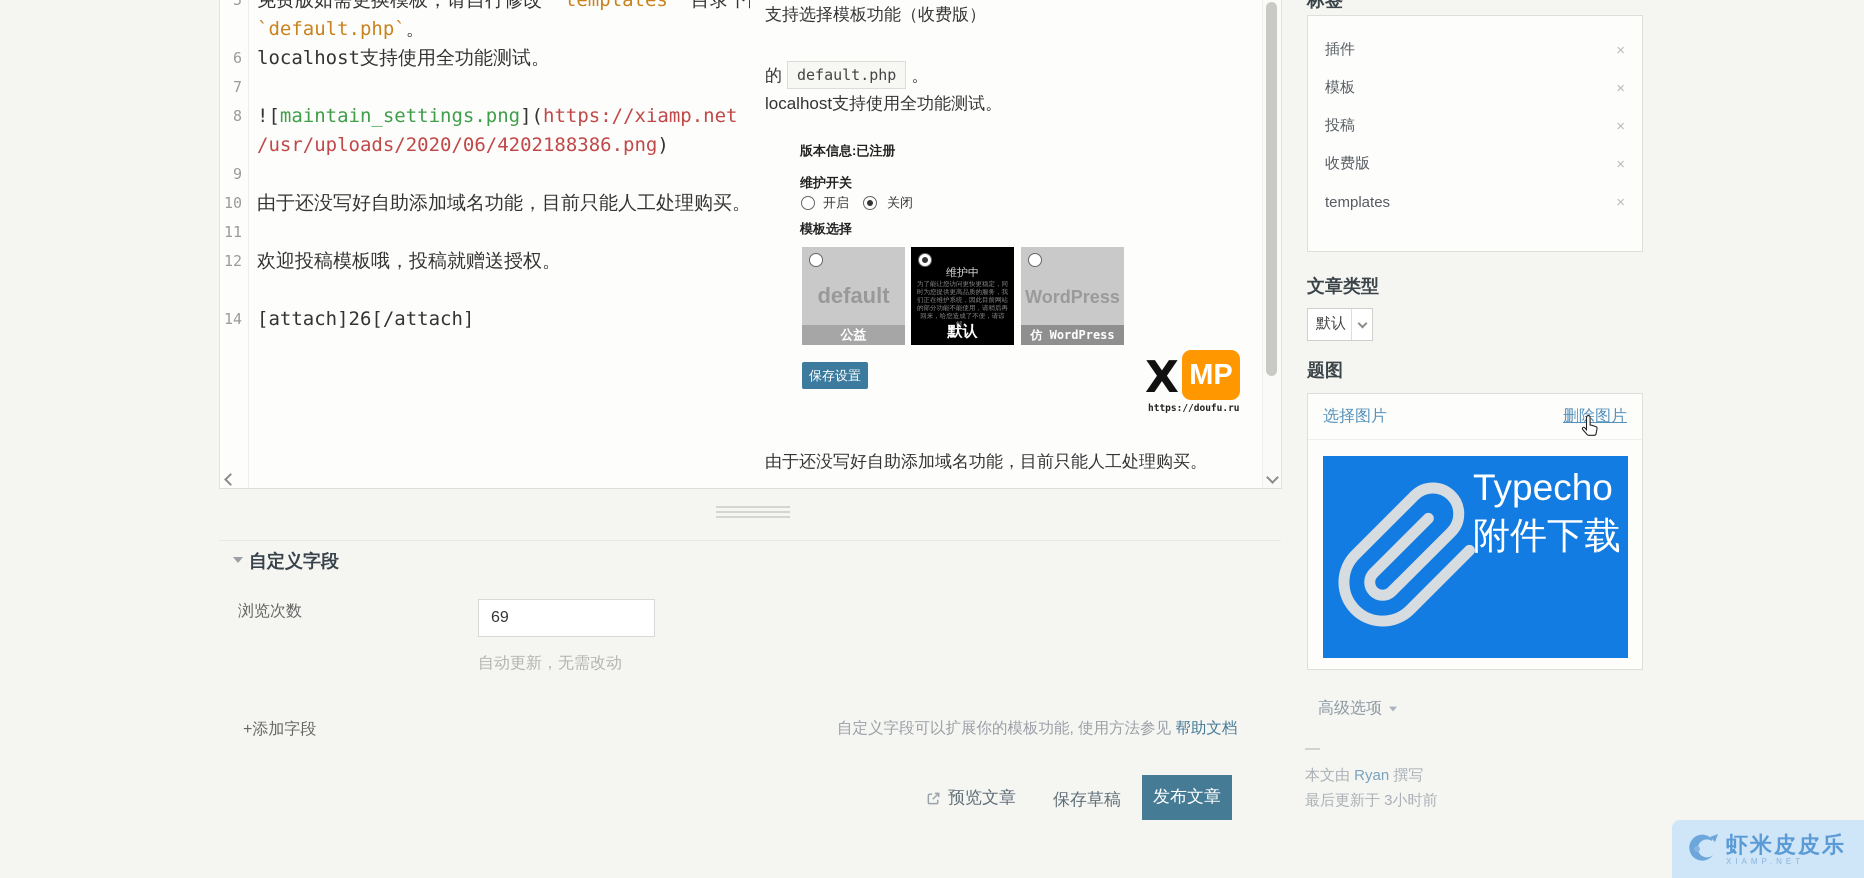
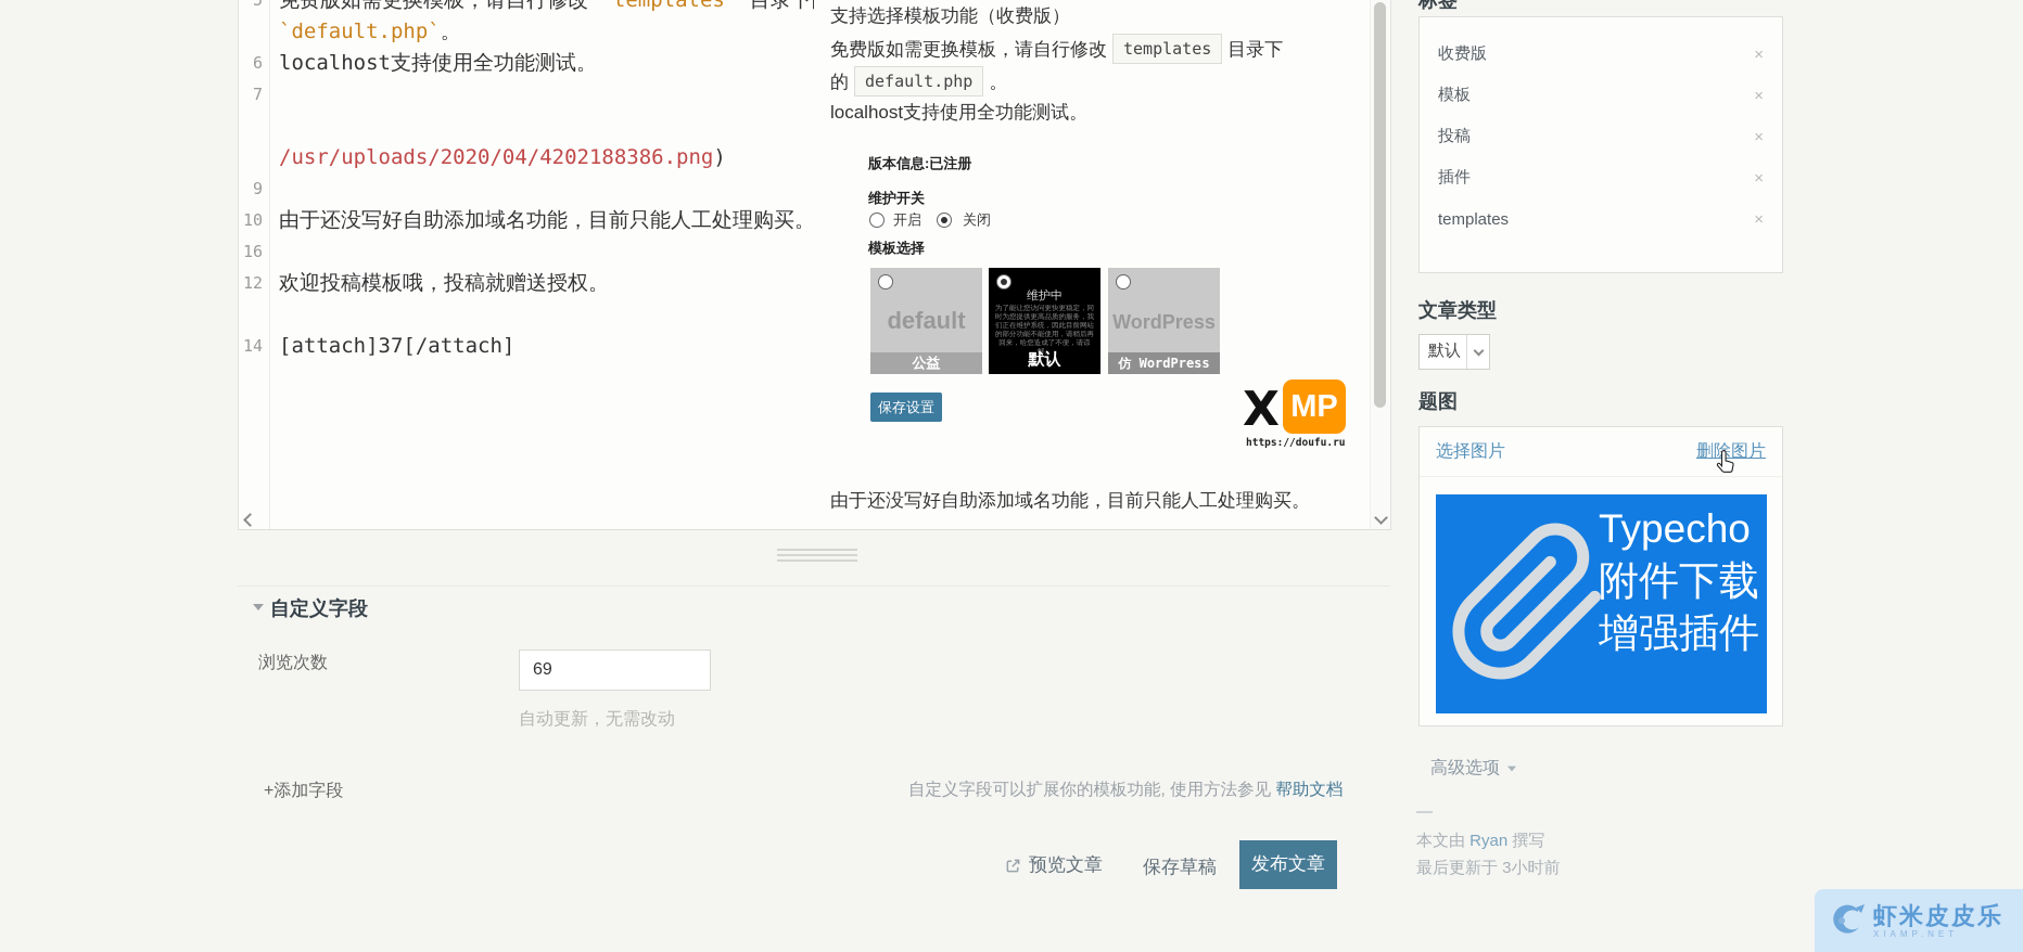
  5
  免费版如需更换模板，请自行修改 `templates` 目录下
  `default.php`。
  6
  localhost支持使用全功能测试。
  7
- 8
- ![maintain_settings.png](https://xiamp.net
- /usr/uploads/2020/06/4202188386.png)
+ /usr/uploads/2020/04/4202188386.png)
  9
  10
  由于还没写好自助添加域名功能，目前只能人工处理购买。
- 11
+ 16
  12
  欢迎投稿模板哦，投稿就赠送授权。
  14
- [attach]26[/attach]
+ [attach]37[/attach]
  支持选择模板功能（收费版）
+ 免费版如需更换模板，请自行修改 templates 目录下
  的 default.php 。
  localhost支持使用全功能测试。
  版本信息:已注册
  维护开关
  开启
  关闭
  模板选择
  default
  公益
  维护中
  默认
  WordPress
  仿 WordPress
  保存设置
  X
  MP
  https://doufu.ru
  由于还没写好自助添加域名功能，目前只能人工处理购买。
  自定义字段
  浏览次数
  69
  自动更新，无需改动
  +添加字段
  自定义字段可以扩展你的模板功能, 使用方法参见 帮助文档
  预览文章
  保存草稿
  发布文章
  标签
- 插件
+ 收费版
  ×
  模板
  ×
  投稿
  ×
- 收费版
+ 插件
  ×
  templates
  ×
  文章类型
  默认
  题图
  选择图片
  删图片
  Typecho
  附件下载
+ 增强插件
  高级选项
  —
  本文由 Ryan 撰写
  最后更新于 3小时前
  虾米皮皮乐
  XIAMP.NET
